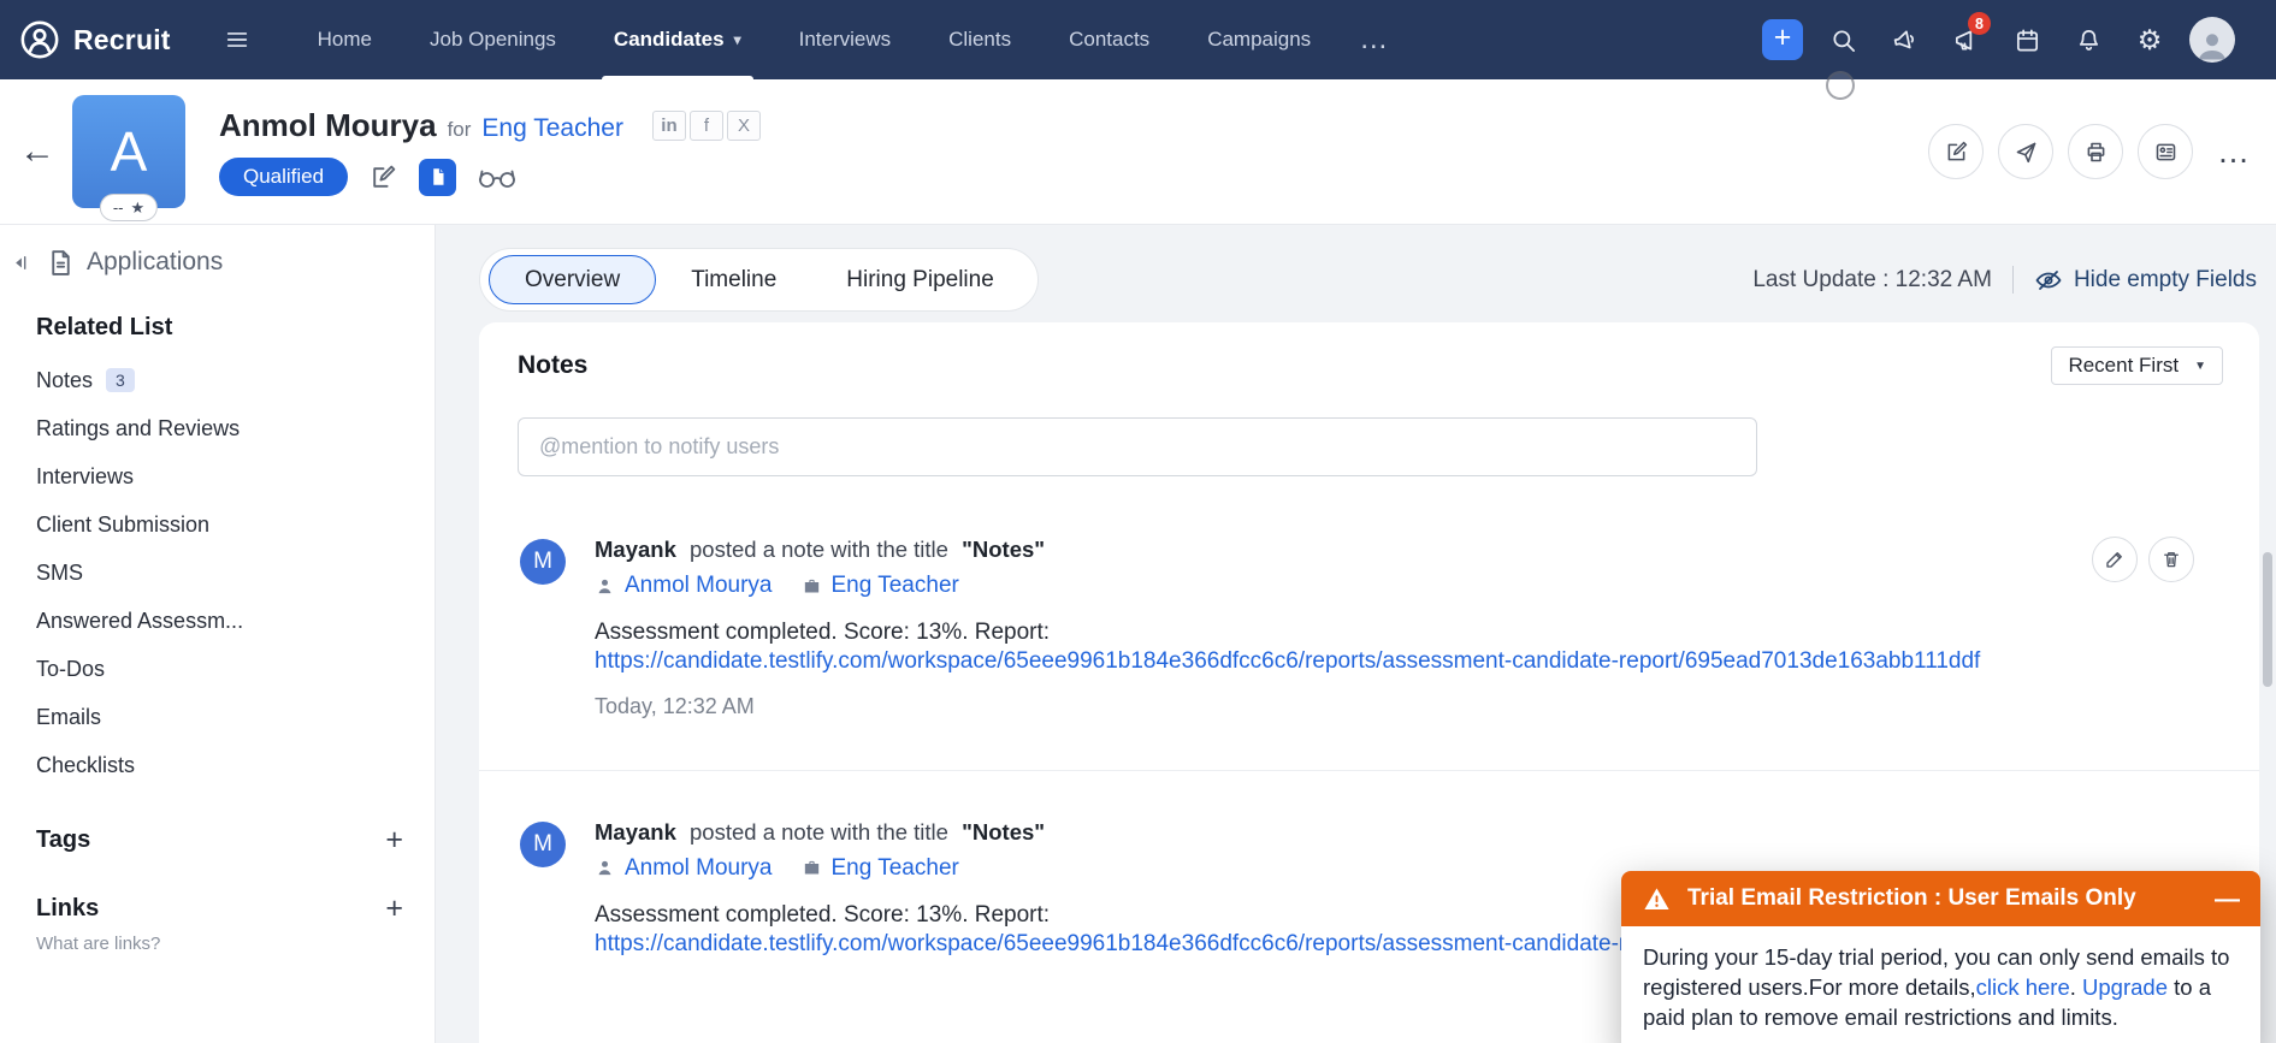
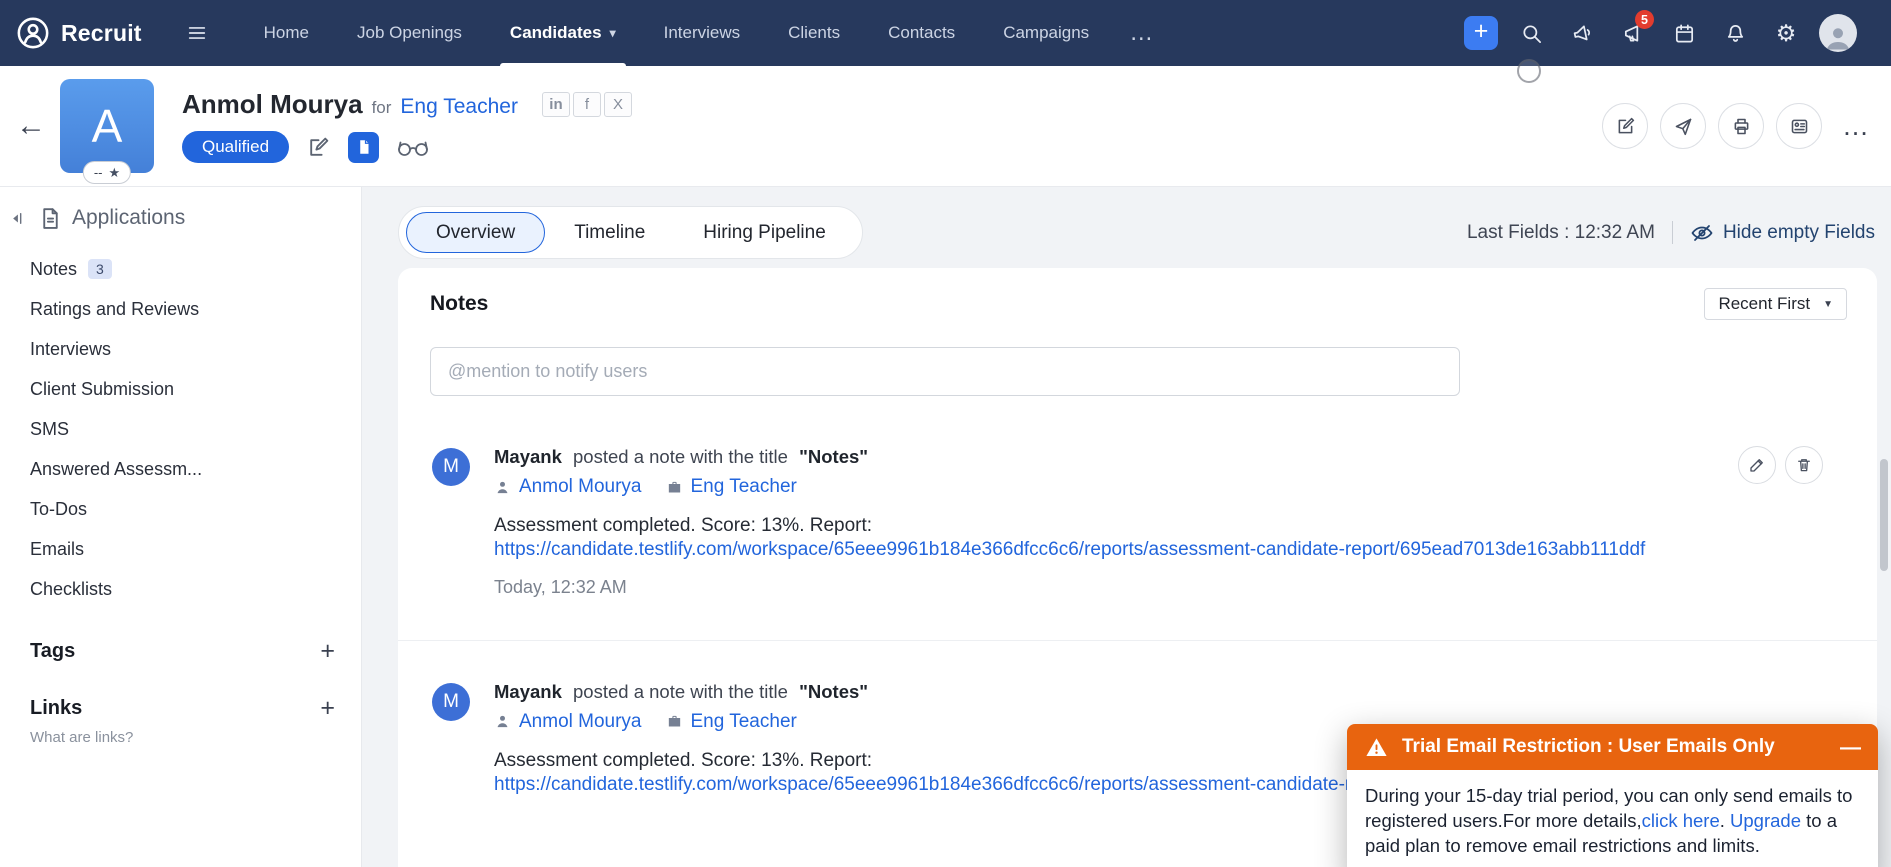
  Recruit
  Home
  Job Openings
  Candidates
  ▾
  Interviews
  Clients
  Contacts
  Campaigns
  …
  +
- 8
+ 5
  ⚙
  ←
  A
  --
  ★
  Anmol Mourya
  for
  Eng Teacher
  in
  f
  X
  Qualified
  …
  Applications
- Related List
  Notes
  3
  Ratings and Reviews
  Interviews
  Client Submission
  SMS
  Answered Assessm...
  To-Dos
  Emails
  Checklists
  Tags
  +
  Links
  +
  What are links?
  Overview
  Timeline
  Hiring Pipeline
- Last Update : 12:32 AM
+ Last Fields : 12:32 AM
  Hide empty Fields
  Notes
  Recent First
  ▼
  @mention to notify users
  M
  Mayank posted a note with the title "Notes"
  Anmol Mourya
  Eng Teacher
  Assessment completed. Score: 13%. Report:
  https://candidate.testlify.com/workspace/65eee9961b184e366dfcc6c6/reports/assessment-candidate-report/695ead7013de163abb111ddf
  Today, 12:32 AM
  M
  Mayank posted a note with the title "Notes"
  Anmol Mourya
  Eng Teacher
  Assessment completed. Score: 13%. Report:
  https://candidate.testlify.com/workspace/65eee9961b184e366dfcc6c6/reports/assessment-candidate-
  Trial Email Restriction : User Emails Only
  —
  During your 15-day trial period, you can only send emails to registered users.For more details,click here. Upgrade to a paid plan to remove email restrictions and limits.
